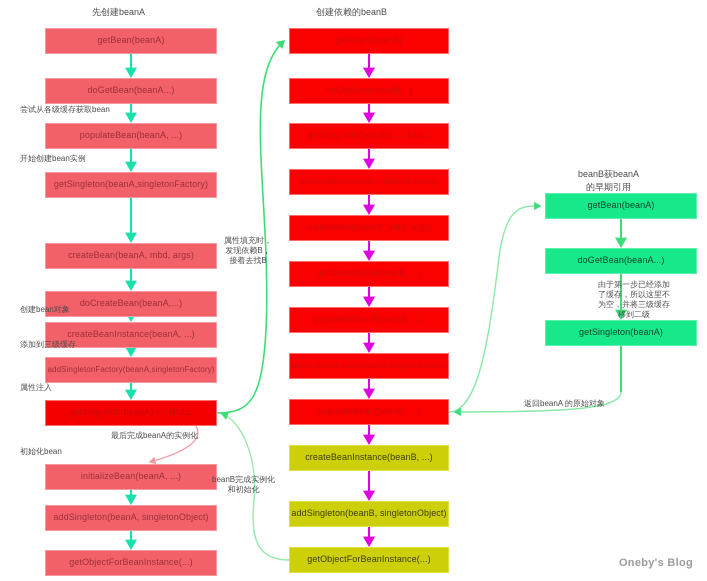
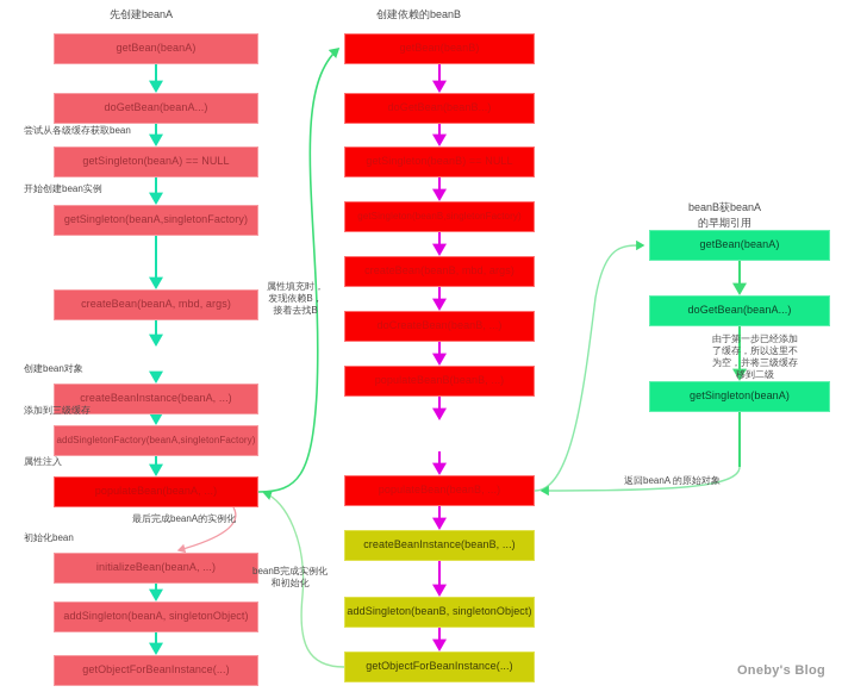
  先创建beanA
  创建依赖的beanB
  beanB获beanA
  的早期引用
  getBean(beanA)
  doGetBean(beanA...)
- populateBean(beanA, ...)
+ getSingleton(beanA) == NULL
  getSingleton(beanA,singletonFactory)
  createBean(beanA, mbd, args)
- doCreateBean(beanA,...)
  createBeanInstance(beanA, ...)
  addSingletonFactory(beanA,singletonFactory)
- getSingleton(beanA) == NULL
+ populateBean(beanA, ...)
  initializeBean(beanA, ...)
  addSingleton(beanA, singletonObject)
  getObjectForBeanInstance(...)
  尝试从各级缓存获取bean
  开始创建bean实例
  创建bean对象
  添加到三级缓存
  属性注入
  初始化bean
  getBean(beanB)
  doGetBean(beanB...)
  getSingleton(beanB) == NULL
  getSingleton(beanB,singletonFactory)
  createBean(beanB, mbd, args)
  doCreateBean(beanB, ...)
  populateBeanB(beanB, ...)
- addSingletonFactory(beanB,singletonFactory)
  populateBean(beanB, ...)
  createBeanInstance(beanB, ...)
  addSingleton(beanB, singletonObject)
  getObjectForBeanInstance(...)
  getBean(beanA)
  doGetBean(beanA...)
  getSingleton(beanA)
  由于第一步已经添加
  了缓存，所以这里不
  为空，并将三级缓存
  移到二级
  属性填充时，
  发现依赖B，
  接着去找B
  beanB完成实例化
  和初始化
  最后完成beanA的实例化
  返回beanA 的原始对象
  Oneby's Blog
